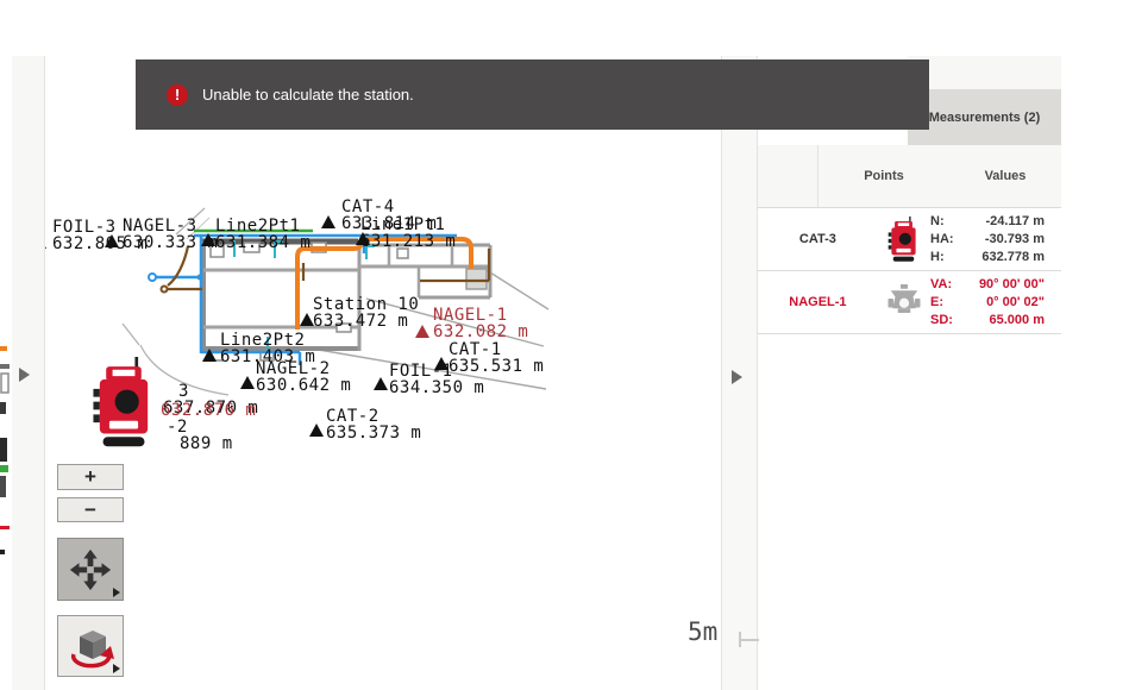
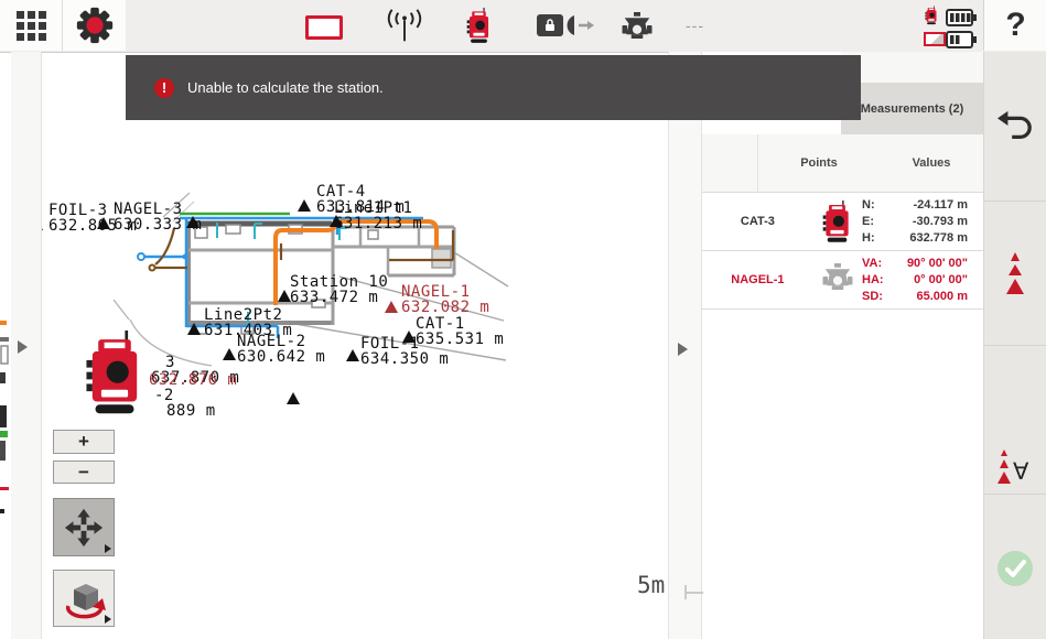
+ ---
+ ?
  FOIL-3
  632.805 m
  NAGEL-3
  630.333 m
- Line2Pt1
- 631.384 m
  CAT-4
  633.814 m
  Line1Pt1
  631.213 m
  Station 10
  633.472 m
  NAGEL-1
  632.082 m
  CAT-1
  635.531 m
  Line2Pt2
  631.403 m
  NAGEL-2
  630.642 m
  FOIL-1
  634.350 m
- CAT-2
- 635.373 m
  3
  637.870 m
  632.876 m
  -2
  889 m
  +
  −
  5m
  Measurements (2)
  Points
  Values
  CAT-3
  N:
  -24.117 m
- HA:
+ E:
  -30.793 m
  H:
  632.778 m
  NAGEL-1
  VA:
  90° 00' 00"
- E:
+ HA:
- 0° 00' 02"
+ 0° 00' 00"
  SD:
  65.000 m
+ ∀
  !
  Unable to calculate the station.
